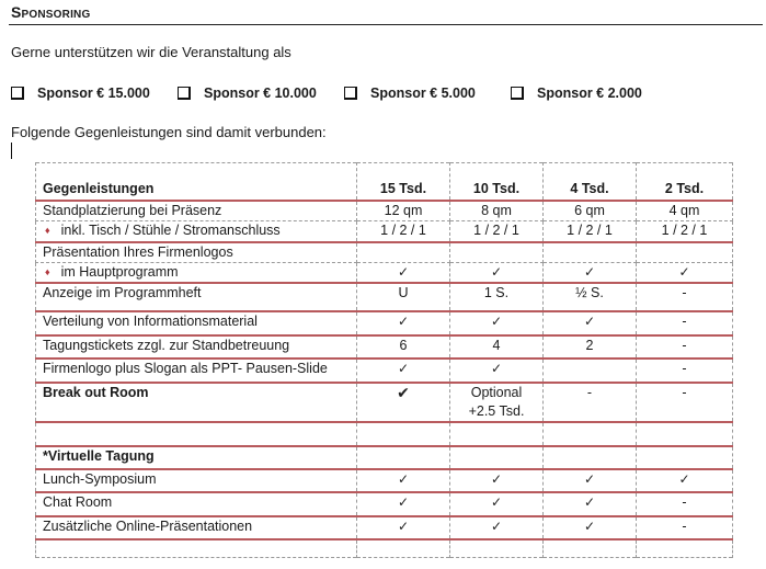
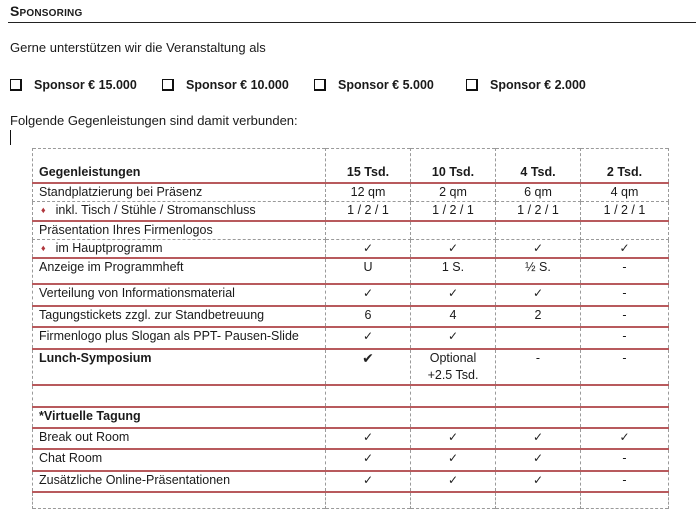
  Sponsoring
  Gerne unterstützen wir die Veranstaltung als
  Sponsor € 15.000
  Sponsor € 10.000
  Sponsor € 5.000
  Sponsor € 2.000
  Folgende Gegenleistungen sind damit verbunden:
  Gegenleistungen	15 Tsd.	10 Tsd.	4 Tsd.	2 Tsd.
- Standplatzierung bei Präsenz	12 qm	8 qm	6 qm	4 qm
+ Standplatzierung bei Präsenz	12 qm	2 qm	6 qm	4 qm
  ♦ inkl. Tisch / Stühle / Stromanschluss	1 / 2 / 1	1 / 2 / 1	1 / 2 / 1	1 / 2 / 1
  Präsentation Ihres Firmenlogos
  ♦ im Hauptprogramm	✓	✓	✓	✓
  Anzeige im Programmheft	U	1 S.	½ S.	-
  Verteilung von Informationsmaterial	✓	✓	✓	-
  Tagungstickets zzgl. zur Standbetreuung	6	4	2	-
  Firmenlogo plus Slogan als PPT- Pausen-Slide	✓	✓		-
- Break out Room	✔	Optional +2.5 Tsd.	-	-
+ Lunch-Symposium	✔	Optional +2.5 Tsd.	-	-
  *Virtuelle Tagung
- Lunch-Symposium	✓	✓	✓	✓
+ Break out Room	✓	✓	✓	✓
  Chat Room	✓	✓	✓	-
  Zusätzliche Online-Präsentationen	✓	✓	✓	-
